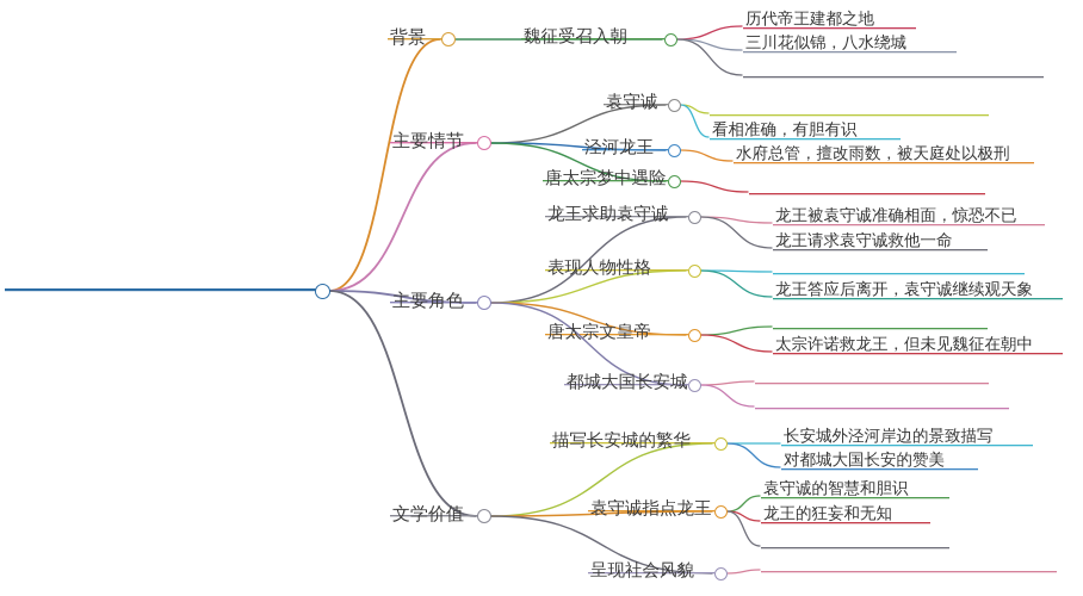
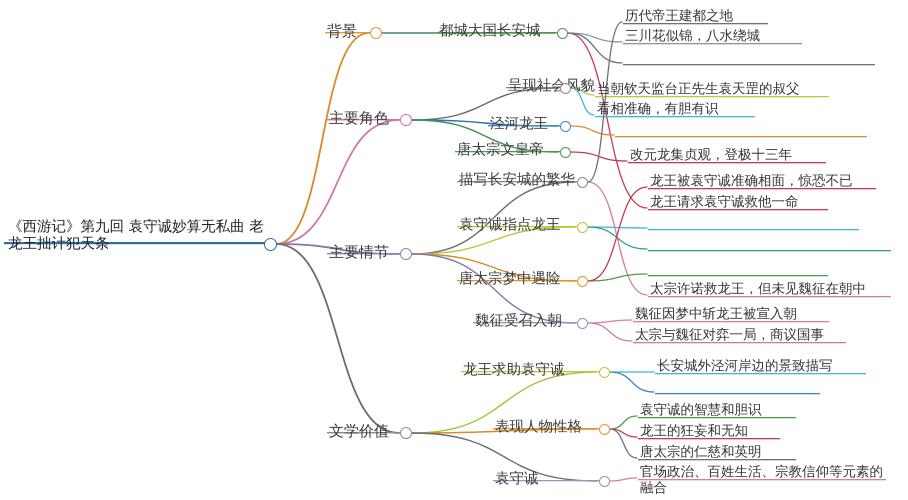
+ 《西游记》第九回 袁守诚妙算无私曲 老龙王拙计犯天条
  背景
- 魏征受召入朝
+ 都城大国长安城
- 历代帝王建都之地
+ 龙王请求袁守诚救他一命
  三川花似锦，八水绕城
- 主要情节
+ 主要角色
- 袁守诚
+ 呈现社会风貌
+ 当朝钦天监台正先生袁天罡的叔父
  看相准确，有胆有识
  泾河龙王
- 水府总管，擅改雨数，被天庭处以极刑
- 唐太宗梦中遇险
+ 唐太宗文皇帝
+ 改元龙集贞观，登极十三年
- 主要角色
+ 主要情节
- 龙王求助袁守诚
+ 描写长安城的繁华
- 龙王被袁守诚准确相面，惊恐不已
+ 太宗许诺救龙王，但未见魏征在朝中
- 龙王请求袁守诚救他一命
+ 历代帝王建都之地
- 表现人物性格
+ 袁守诚指点龙王
- 龙王答应后离开，袁守诚继续观天象
- 唐太宗文皇帝
+ 唐太宗梦中遇险
- 太宗许诺救龙王，但未见魏征在朝中
+ 龙王被袁守诚准确相面，惊恐不已
- 都城大国长安城
+ 魏征受召入朝
+ 魏征因梦中斩龙王被宣入朝
+ 太宗与魏征对弈一局，商议国事
  文学价值
- 描写长安城的繁华
+ 龙王求助袁守诚
  长安城外泾河岸边的景致描写
- 对都城大国长安的赞美
- 袁守诚指点龙王
+ 表现人物性格
  袁守诚的智慧和胆识
  龙王的狂妄和无知
+ 唐太宗的仁慈和英明
- 呈现社会风貌
+ 袁守诚
+ 官场政治、百姓生活、宗教信仰等元素的融合
